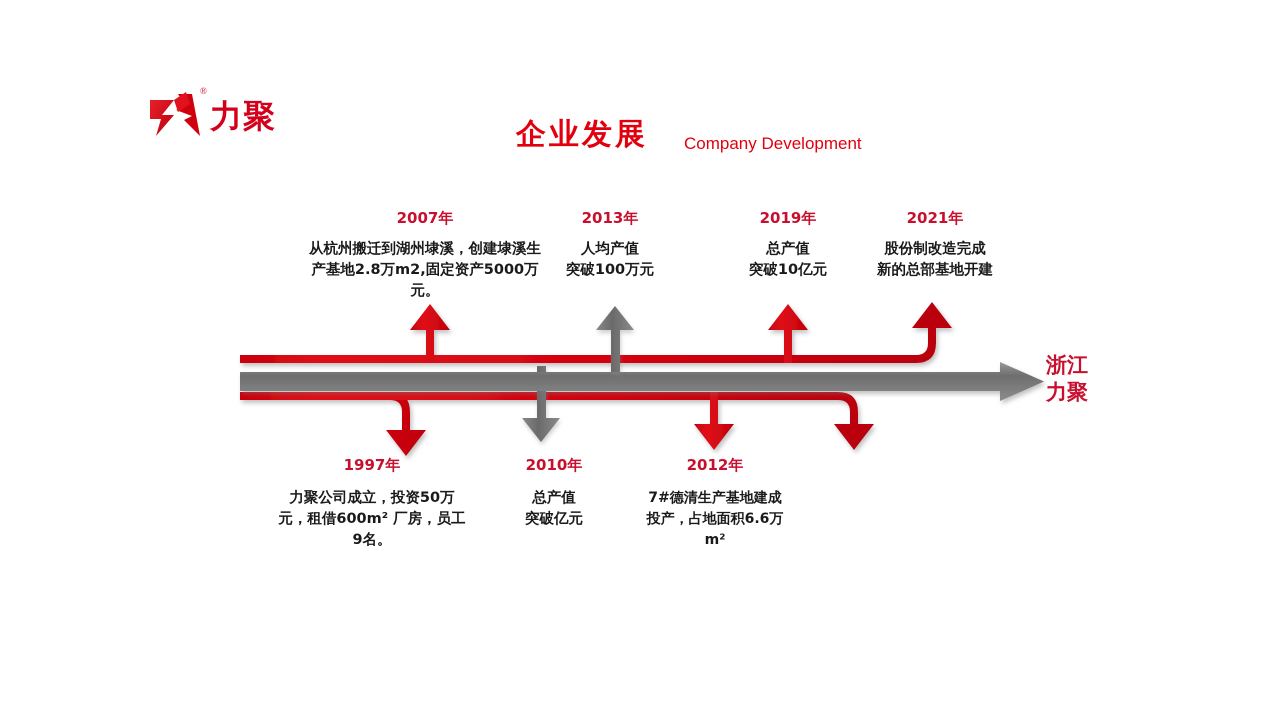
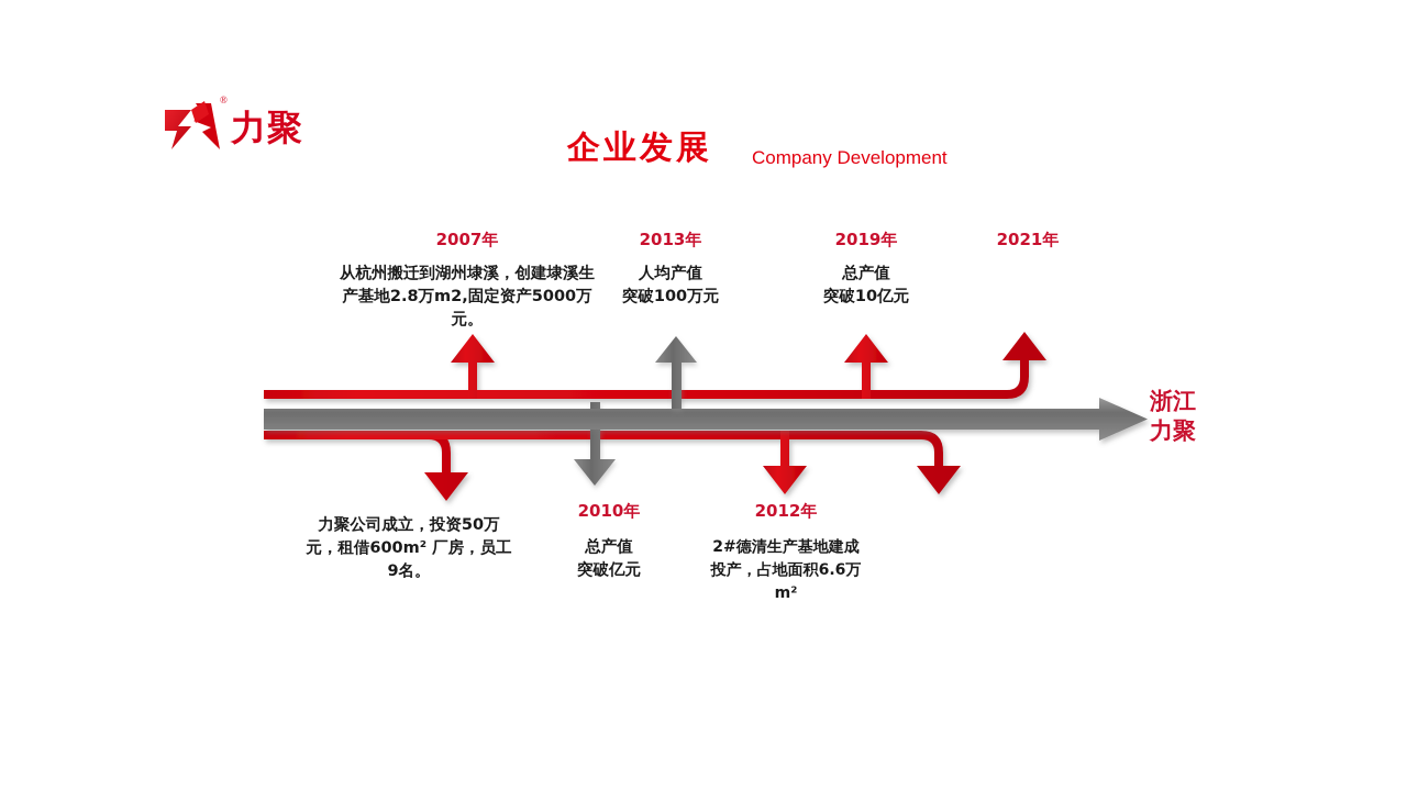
  ®
  力聚
  企业发展
  Company Development
  浙江
  力聚
  2007年
  从杭州搬迁到湖州埭溪，创建埭溪生产基地2.8万m2,固定资产5000万元。
  2013年
  人均产值
  突破100万元
  2019年
  总产值
  突破10亿元
  2021年
- 股份制改造完成
- 新的总部基地开建
- 1997年
  力聚公司成立，投资50万元，租借600m² 厂房，员工9名。
  2010年
  总产值
  突破亿元
  2012年
- 7#德清生产基地建成投产，占地面积6.6万m²
+ 2#德清生产基地建成投产，占地面积6.6万m²
